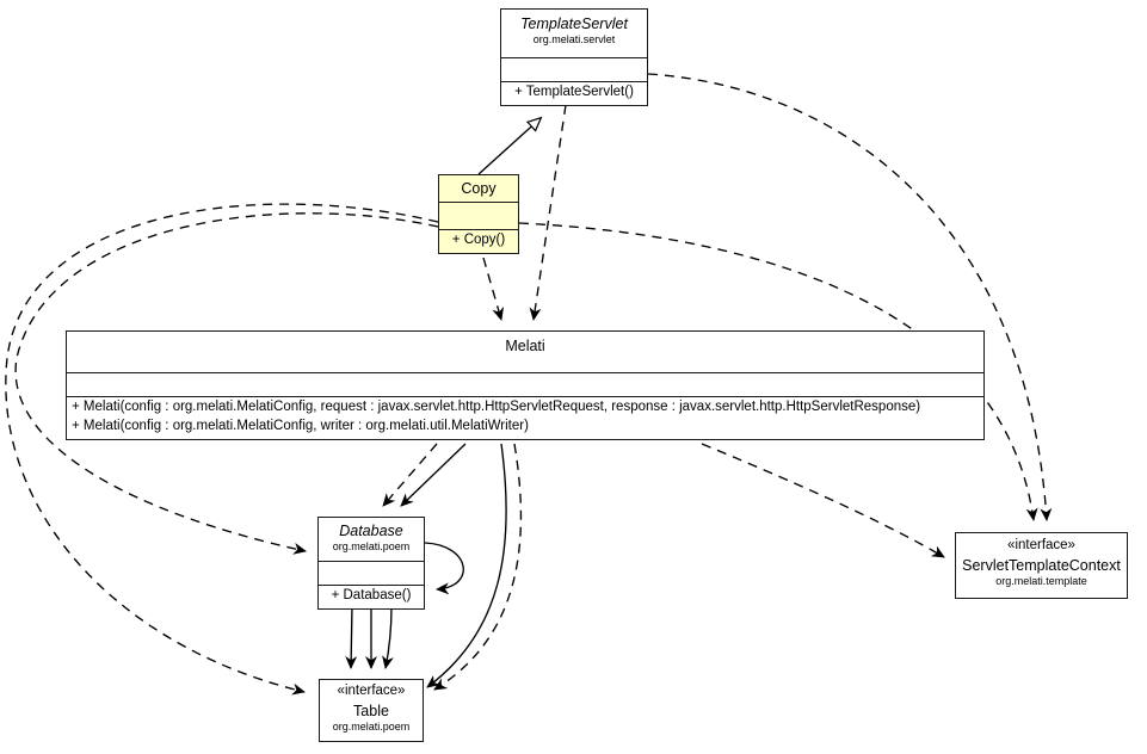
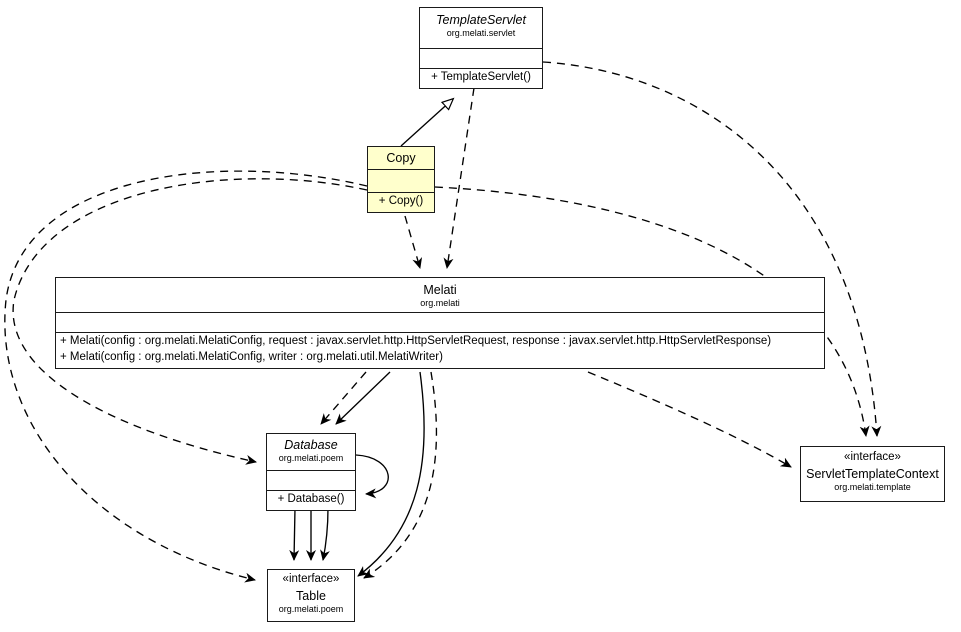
  TemplateServlet
  org.melati.servlet
  + TemplateServlet()
  Copy
  + Copy()
  Melati
+ org.melati
  + Melati(config : org.melati.MelatiConfig, request : javax.servlet.http.HttpServletRequest, response : javax.servlet.http.HttpServletResponse)
  + Melati(config : org.melati.MelatiConfig, writer : org.melati.util.MelatiWriter)
  Database
  org.melati.poem
  + Database()
  «interface»
  Table
  org.melati.poem
  «interface»
  ServletTemplateContext
  org.melati.template
